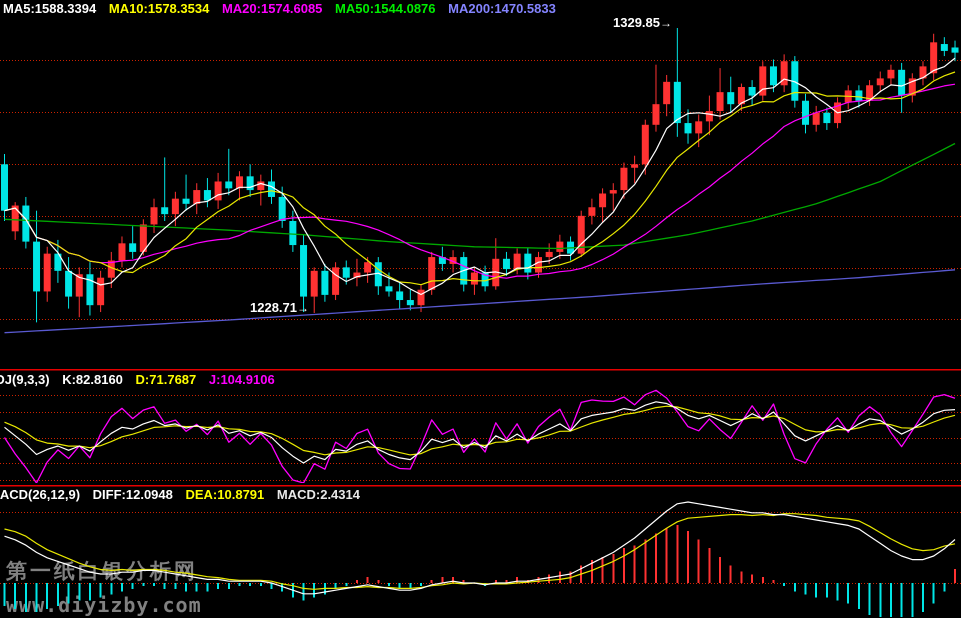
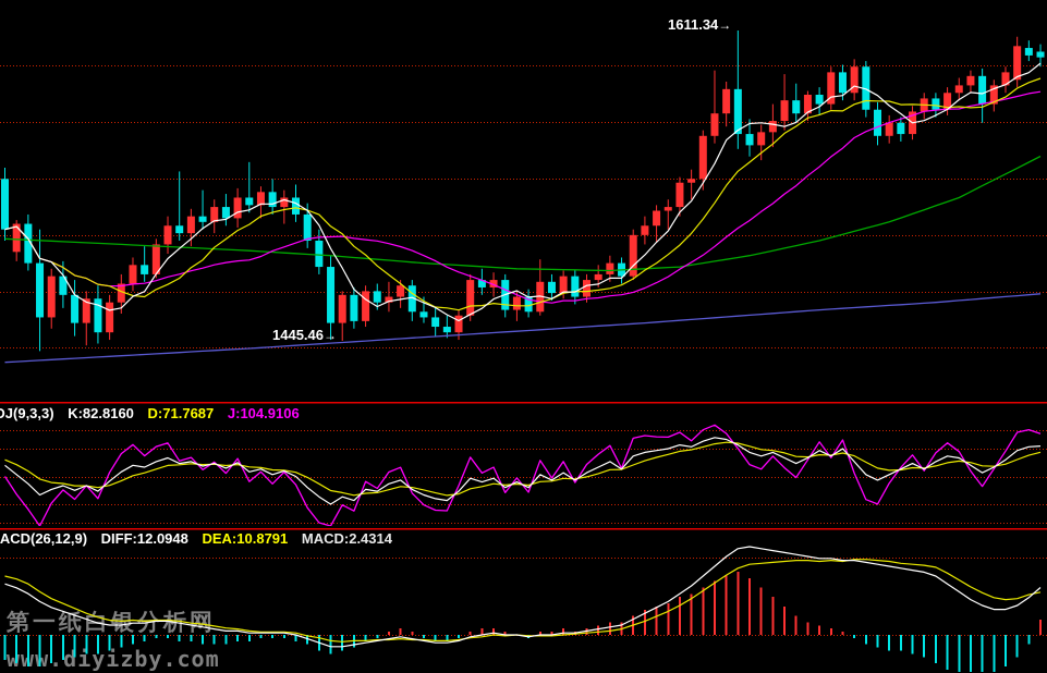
  第一纸白银网
  ww.diyizby.com
- MA5:1588.3394 MA10:1578.3534 MA20:1574.6085 MA50:1544.0876 MA200:1470.5833
  DJ(9,3,3) K:82.8160 D:71.7687 J:104.9106
  ACD(26,12,9) DIFF:12.0948 DEA:10.8791 MACD:2.4314
- 1329.85→
+ 1611.34→
- 1228.71→
+ 1445.46→
